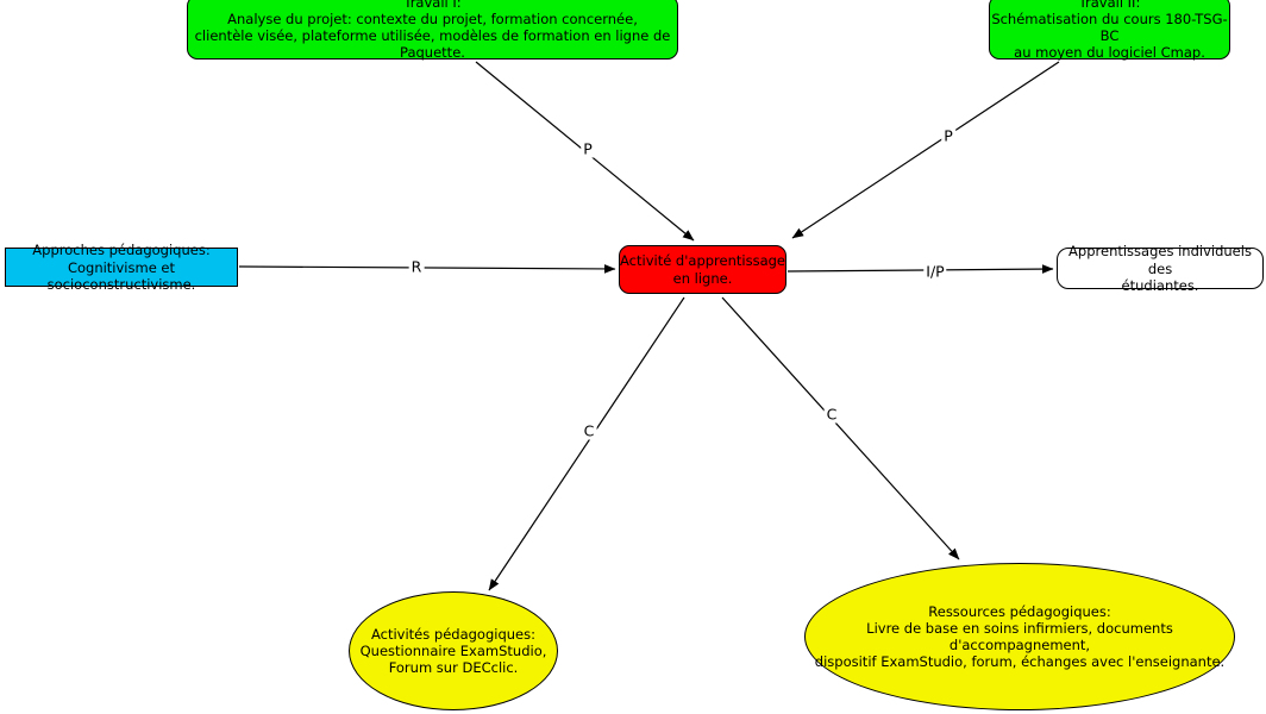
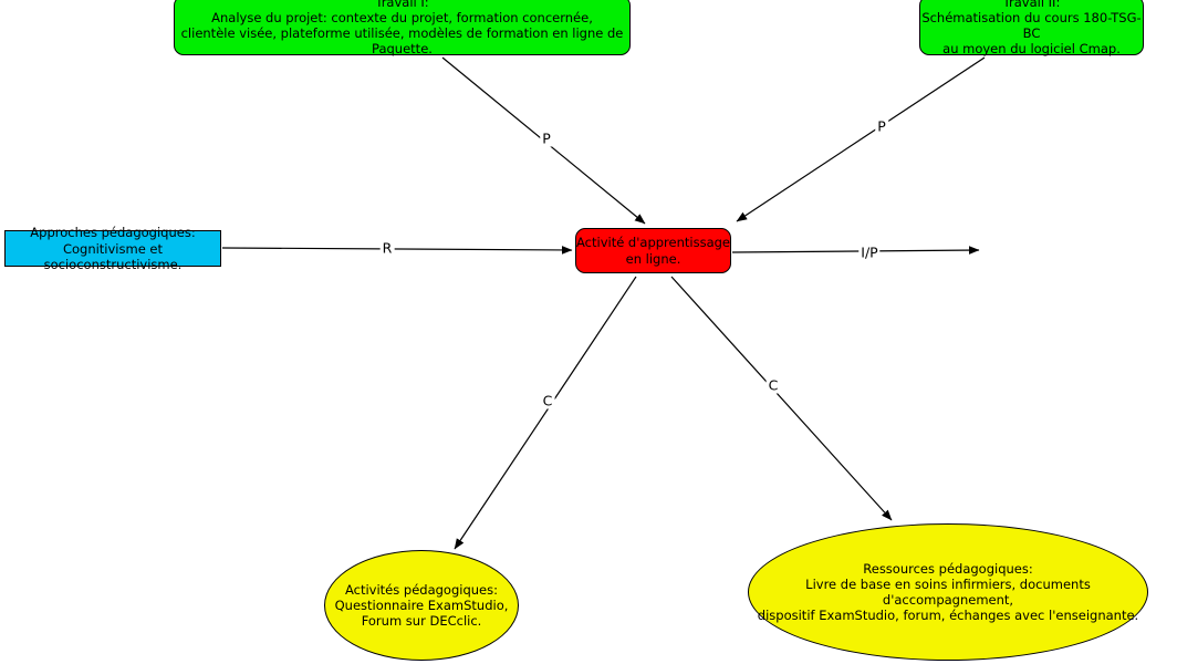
  Travail I:
  Analyse du projet: contexte du projet, formation concernée,
  clientèle visée, plateforme utilisée, modèles de formation en ligne de Paquette.
  Travail II:
  Schématisation du cours 180-TSG-BC
  au moyen du logiciel Cmap.
  Approches pédagogiques:
  Cognitivisme et socioconstructivisme.
  Activité d'apprentissage
  en ligne.
- Apprentissages individuels des
- étudiantes.
  Activités pédagogiques:
  Questionnaire ExamStudio,
  Forum sur DECclic.
  Ressources pédagogiques:
  Livre de base en soins infirmiers, documents d'accompagnement,
  dispositif ExamStudio, forum, échanges avec l'enseignante.
  P
  P
  R
  I/P
  C
  C
